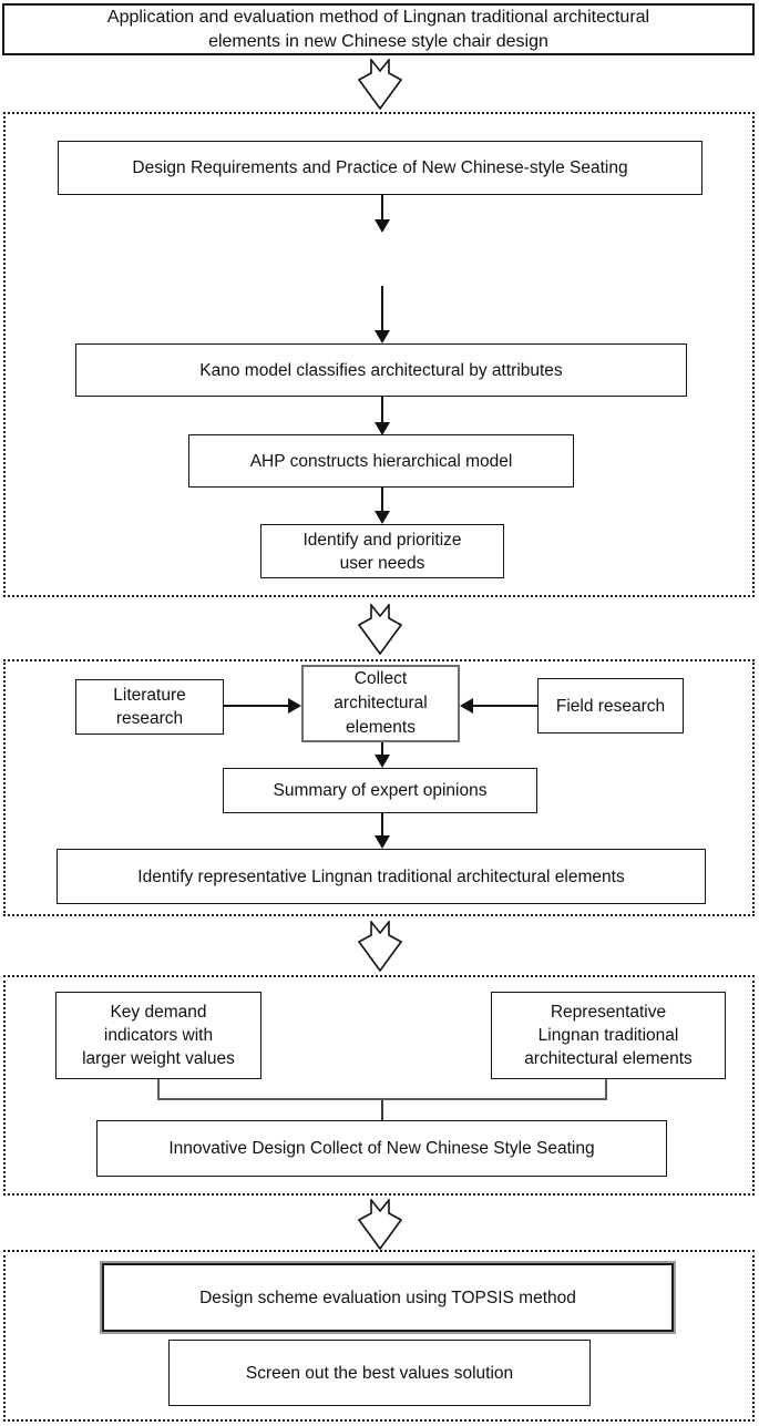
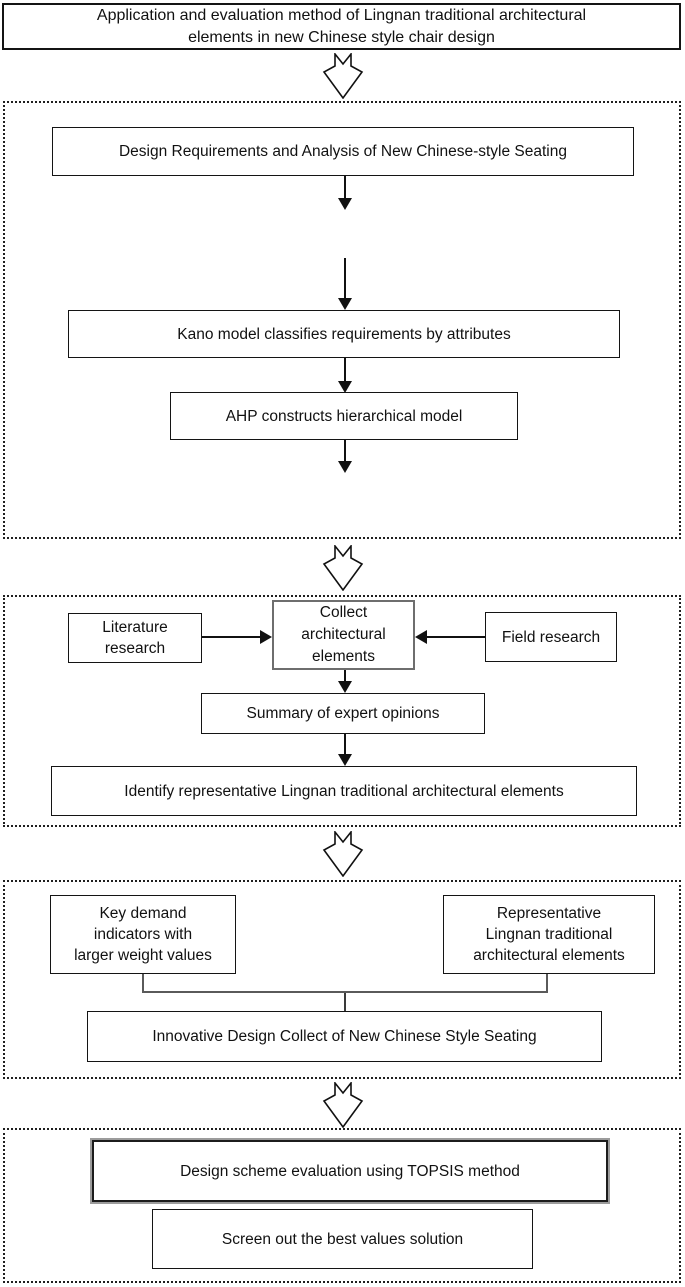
  Application and evaluation method of Lingnan traditional architectural
  elements in new Chinese style chair design
- Design Requirements and Practice of New Chinese-style Seating
+ Design Requirements and Analysis of New Chinese-style Seating
- Kano model classifies architectural by attributes
+ Kano model classifies requirements by attributes
  AHP constructs hierarchical model
- Identify and prioritize
- user needs
  Literature
  research
  Collect
  architectural
  elements
  Field research
  Summary of expert opinions
  Identify representative Lingnan traditional architectural elements
  Key demand
  indicators with
  larger weight values
  Representative
  Lingnan traditional
  architectural elements
  Innovative Design Collect of New Chinese Style Seating
  Design scheme evaluation using TOPSIS method
  Screen out the best values solution
